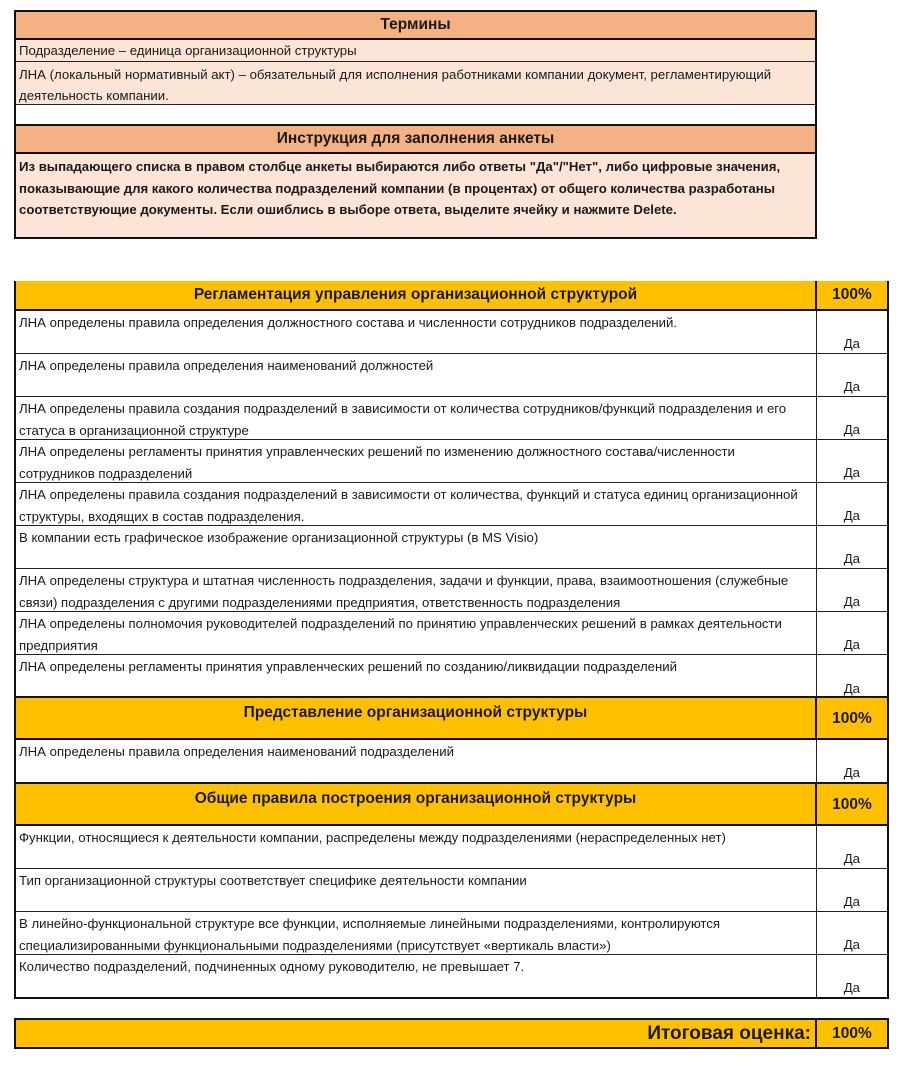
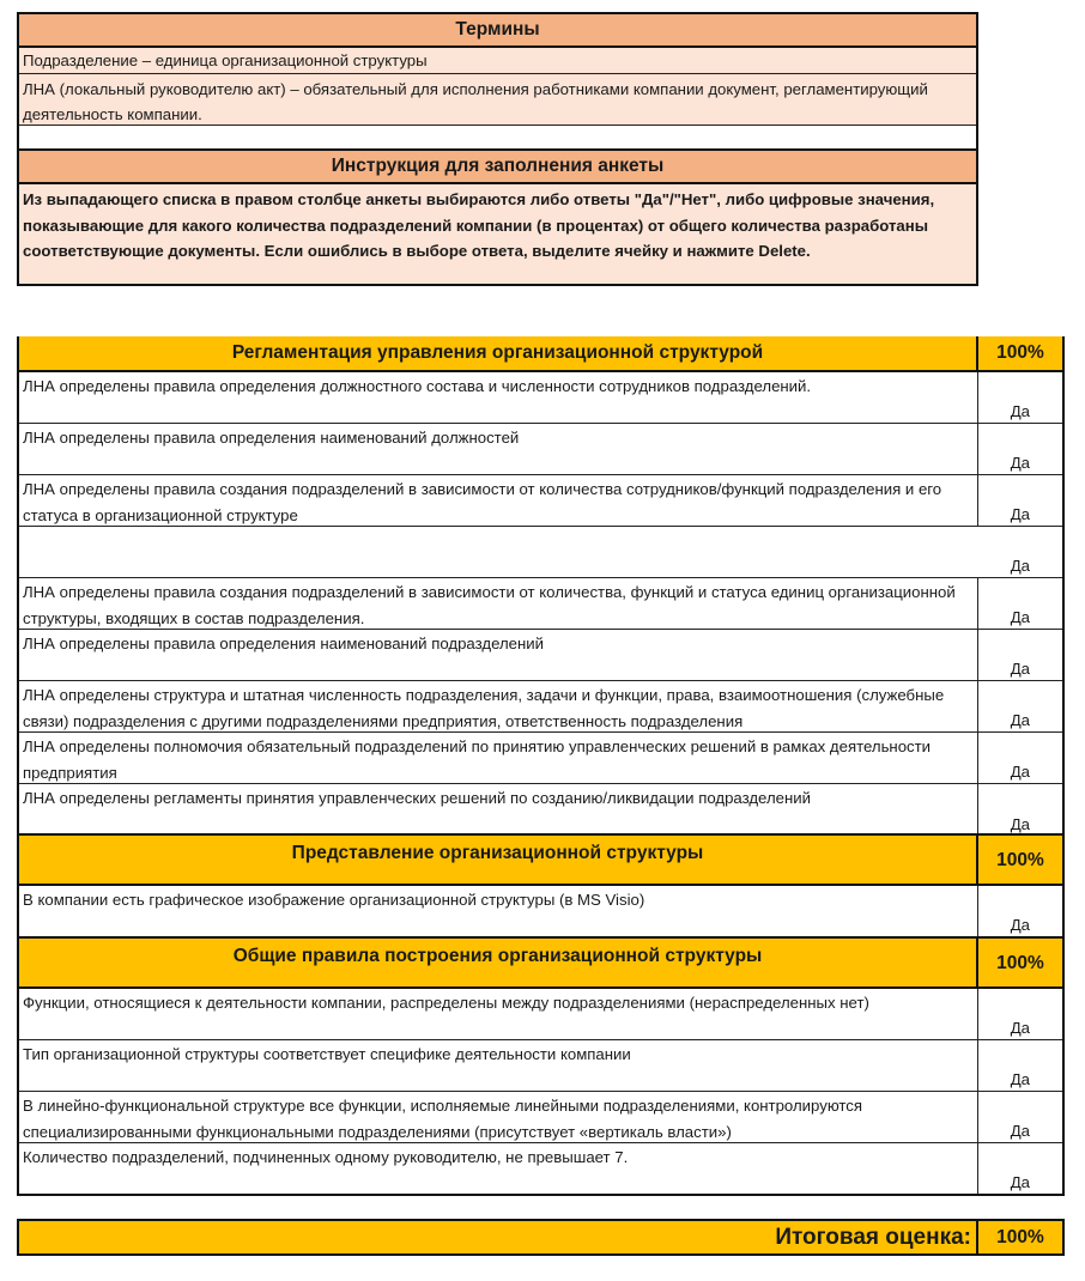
  Термины
  Подразделение – единица организационной структуры
- ЛНА (локальный нормативный акт) – обязательный для исполнения работниками компании документ, регламентирующий деятельность компании.
+ ЛНА (локальный руководителю акт) – обязательный для исполнения работниками компании документ, регламентирующий деятельность компании.
  Инструкция для заполнения анкеты
  Из выпадающего списка в правом столбце анкеты выбираются либо ответы "Да"/"Нет", либо цифровые значения, показывающие для какого количества подразделений компании (в процентах) от общего количества разработаны соответствующие документы. Если ошиблись в выборе ответа, выделите ячейку и нажмите Delete.
  Регламентация управления организационной структурой
  100%
  ЛНА определены правила определения должностного состава и численности сотрудников подразделений.
  Да
  ЛНА определены правила определения наименований должностей
  Да
  ЛНА определены правила создания подразделений в зависимости от количества сотрудников/функций подразделения и его статуса в организационной структуре
  Да
- ЛНА определены регламенты принятия управленческих решений по изменению должностного состава/численности сотрудников подразделений
  Да
  ЛНА определены правила создания подразделений в зависимости от количества, функций и статуса единиц организационной структуры, входящих в состав подразделения.
  Да
- В компании есть графическое изображение организационной структуры (в MS Visio)
+ ЛНА определены правила определения наименований подразделений
  Да
  ЛНА определены структура и штатная численность подразделения, задачи и функции, права, взаимоотношения (служебные связи) подразделения с другими подразделениями предприятия, ответственность подразделения
  Да
- ЛНА определены полномочия руководителей подразделений по принятию управленческих решений в рамках деятельности предприятия
+ ЛНА определены полномочия обязательный подразделений по принятию управленческих решений в рамках деятельности предприятия
  Да
  ЛНА определены регламенты принятия управленческих решений по созданию/ликвидации подразделений
  Да
  Представление организационной структуры
  100%
- ЛНА определены правила определения наименований подразделений
+ В компании есть графическое изображение организационной структуры (в MS Visio)
  Да
  Общие правила построения организационной структуры
  100%
  Функции, относящиеся к деятельности компании, распределены между подразделениями (нераспределенных нет)
  Да
  Тип организационной структуры соответствует специфике деятельности компании
  Да
  В линейно-функциональной структуре все функции, исполняемые линейными подразделениями, контролируются специализированными функциональными подразделениями (присутствует «вертикаль власти»)
  Да
  Количество подразделений, подчиненных одному руководителю, не превышает 7.
  Да
  Итоговая оценка:
  100%
